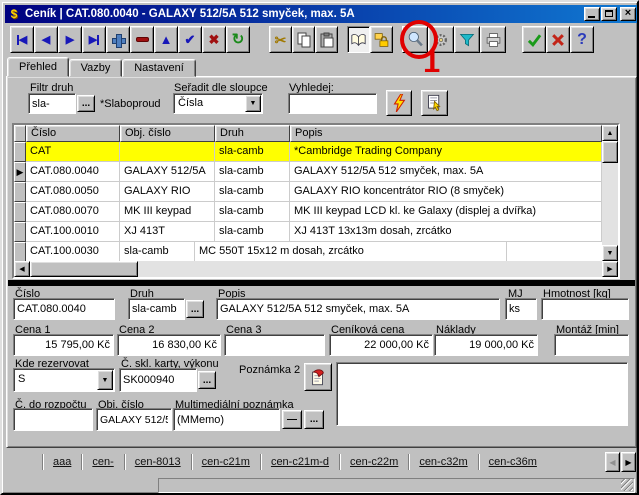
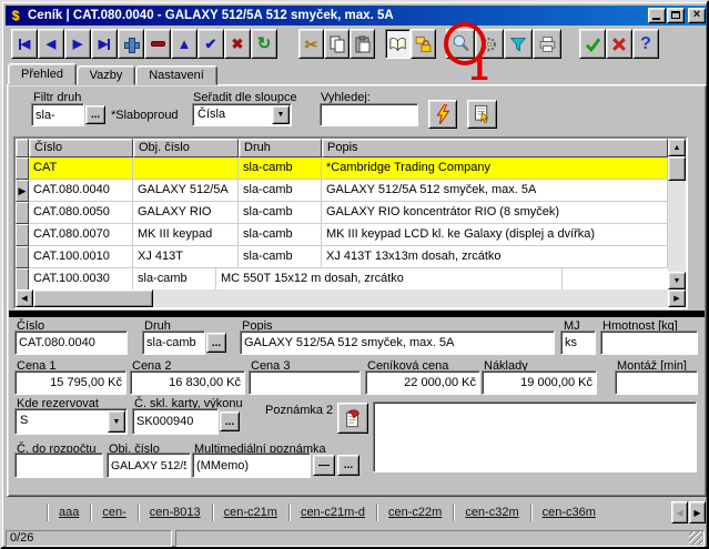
  $
  Ceník | CAT.080.0040 - GALAXY 512/5A 512 smyček, max. 5A
  ×
  ◀
  ◀
  ▶
  ▶
  ▲
  ✔
  ✖
  ↻
  ✂
  ?
  1
  Přehled
  Vazby
  Nastavení
  Filtr druh
  sla-
  ...
  *Slaboproud
  Seřadit dle sloupce
  Čísla
  Vyhledej:
  Číslo
  Obj. číslo
  Druh
  Popis
  CAT
  sla-camb
  *Cambridge Trading Company
  ▶
  CAT.080.0040
  GALAXY 512/5A
  sla-camb
  GALAXY 512/5A 512 smyček, max. 5A
  CAT.080.0050
  GALAXY RIO
  sla-camb
  GALAXY RIO koncentrátor RIO (8 smyček)
  CAT.080.0070
  MK III keypad
  sla-camb
  MK III keypad LCD kl. ke Galaxy (displej a dvířka)
  CAT.100.0010
  XJ 413T
  sla-camb
  XJ 413T 13x13m dosah, zrcátko
  CAT.100.0030
  sla-camb
  MC 550T 15x12 m dosah, zrcátko
  Číslo
  CAT.080.0040
  Druh
  sla-camb
  ...
  Popis
  GALAXY 512/5A 512 smyček, max. 5A
  MJ
  ks
  Hmotnost [kg]
  Cena 1
  15 795,00 Kč
  Cena 2
  16 830,00 Kč
  Cena 3
  Ceníková cena
  22 000,00 Kč
  Náklady
  19 000,00 Kč
  Montáž [min]
  Kde rezervovat
  S
  Č. skl. karty, výkonu
  SK000940
  ...
  Poznámka 2
  Č. do rozpočtu
  Obj. číslo
  GALAXY 512/
  Multimediální poznámka
  (MMemo)
  —
  ...
  aaa
  cen-
  cen-8013
  cen-c21m
  cen-c21m-d
  cen-c22m
  cen-c32m
  cen-c36m
  ◀
  ▶
+ 0/26
